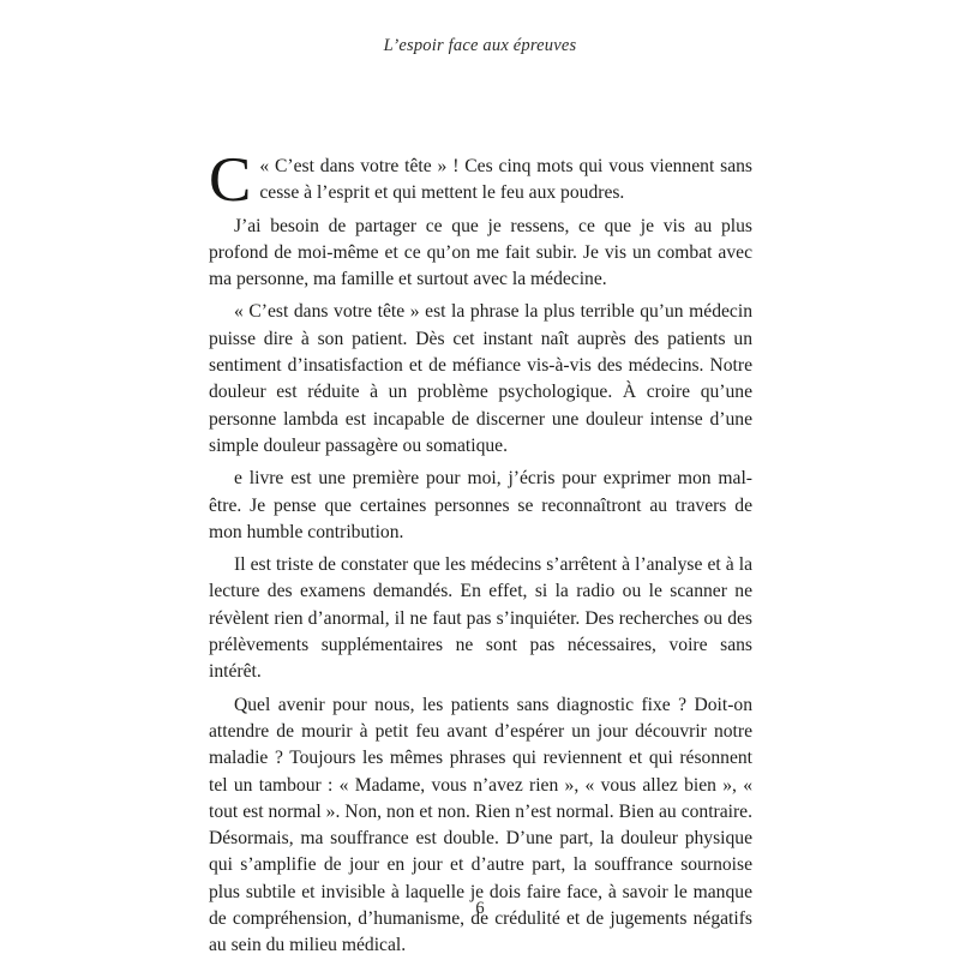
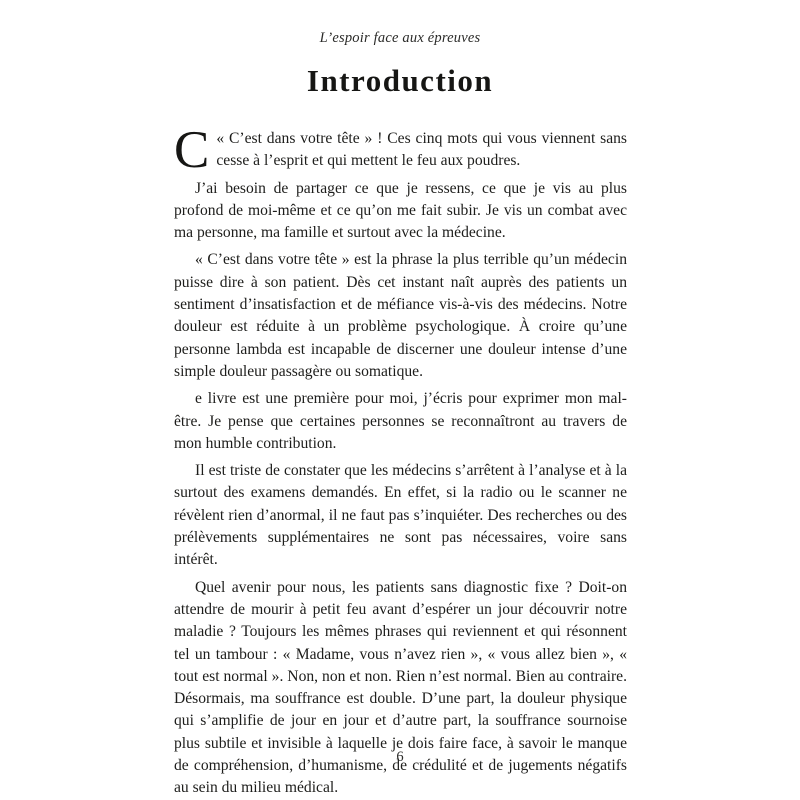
  L’espoir face aux épreuves
+ Introduction
  C
  « C’est dans votre tête » ! Ces cinq mots qui vous viennent sans cesse à l’esprit et qui mettent le feu aux poudres.
  J’ai besoin de partager ce que je ressens, ce que je vis au plus profond de moi-même et ce qu’on me fait subir. Je vis un combat avec ma personne, ma famille et surtout avec la médecine.
  « C’est dans votre tête » est la phrase la plus terrible qu’un médecin puisse dire à son patient. Dès cet instant naît auprès des patients un sentiment d’insatisfaction et de méfiance vis-à-vis des médecins. Notre douleur est réduite à un problème psychologique. À croire qu’une personne lambda est incapable de discerner une douleur intense d’une simple douleur passagère ou somatique.
  e livre est une première pour moi, j’écris pour exprimer mon mal-être. Je pense que certaines personnes se reconnaîtront au travers de mon humble contribution.
- Il est triste de constater que les médecins s’arrêtent à l’analyse et à la lecture des examens demandés. En effet, si la radio ou le scanner ne révèlent rien d’anormal, il ne faut pas s’inquiéter. Des recherches ou des prélèvements supplémentaires ne sont pas nécessaires, voire sans intérêt.
+ Il est triste de constater que les médecins s’arrêtent à l’analyse et à la surtout des examens demandés. En effet, si la radio ou le scanner ne révèlent rien d’anormal, il ne faut pas s’inquiéter. Des recherches ou des prélèvements supplémentaires ne sont pas nécessaires, voire sans intérêt.
  Quel avenir pour nous, les patients sans diagnostic fixe ? Doit-on attendre de mourir à petit feu avant d’espérer un jour découvrir notre maladie ? Toujours les mêmes phrases qui reviennent et qui résonnent tel un tambour : « Madame, vous n’avez rien », « vous allez bien », « tout est normal ». Non, non et non. Rien n’est normal. Bien au contraire. Désormais, ma souffrance est double. D’une part, la douleur physique qui s’amplifie de jour en jour et d’autre part, la souffrance sournoise plus subtile et invisible à laquelle je dois faire face, à savoir le manque de compréhension, d’humanisme, de crédulité et de jugements négatifs au sein du milieu médical.
  6
